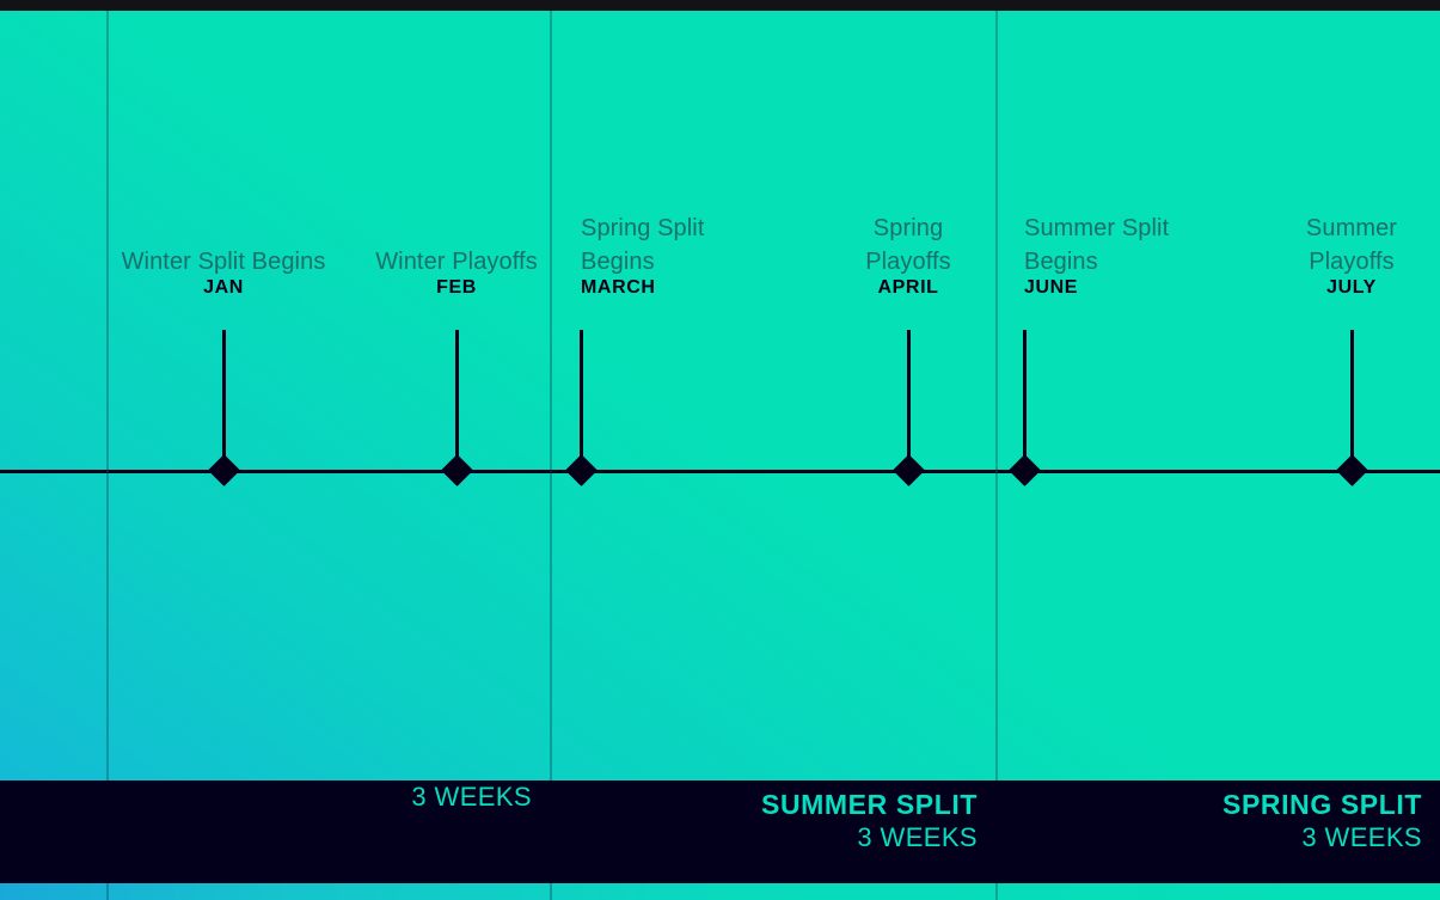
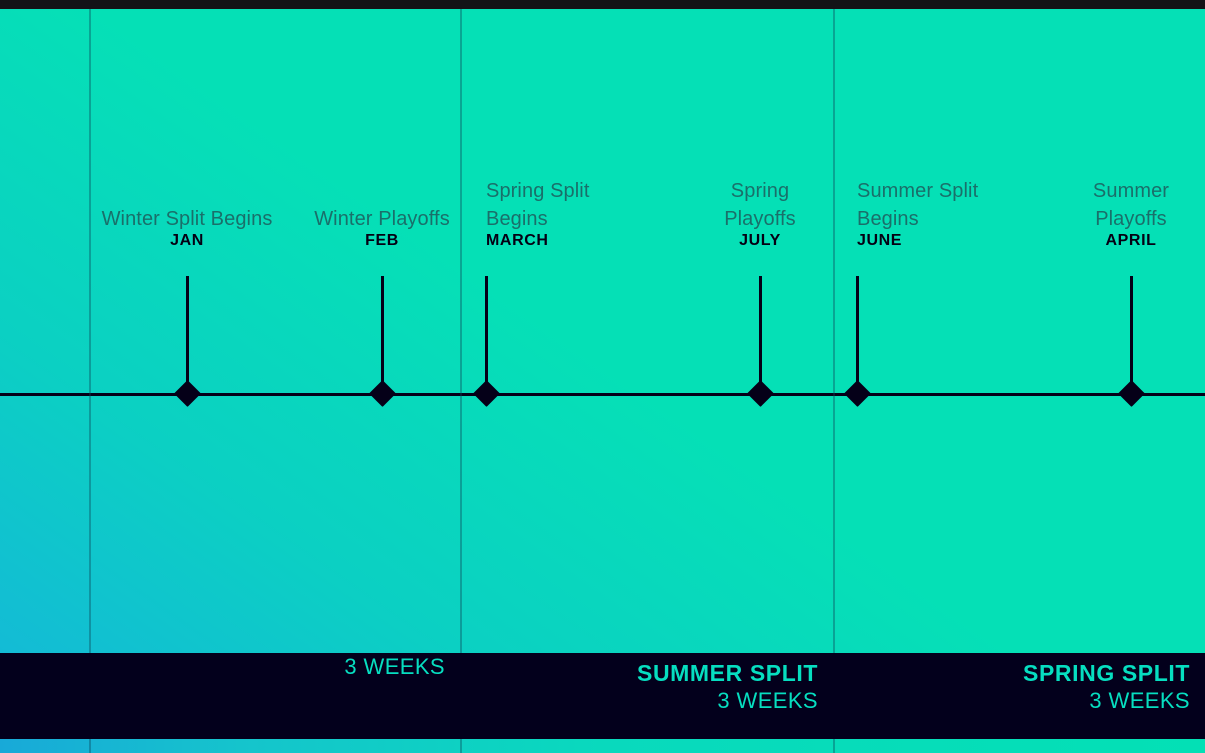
  Winter Split Begins
  JAN
  Winter Playoffs
  FEB
  Spring Split
  Begins
  MARCH
  Spring
  Playoffs
- APRIL
+ JULY
  Summer Split
  Begins
  JUNE
  Summer
  Playoffs
- JULY
+ APRIL
  3 WEEKS
  SUMMER SPLIT
  3 WEEKS
  SPRING SPLIT
  3 WEEKS
